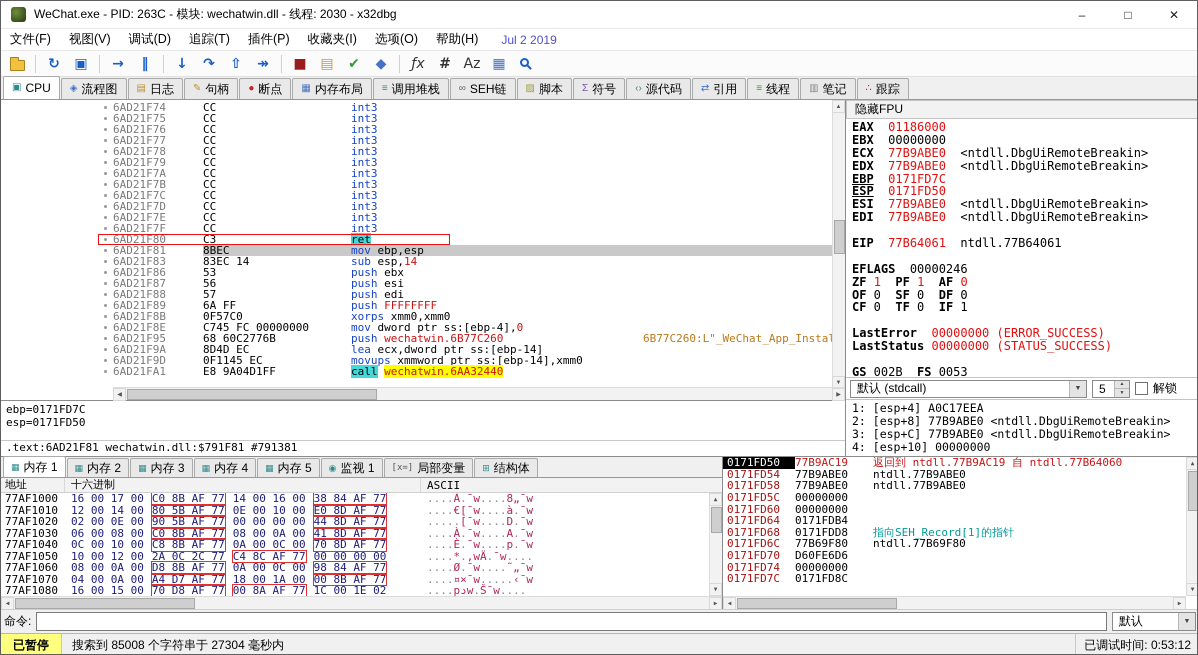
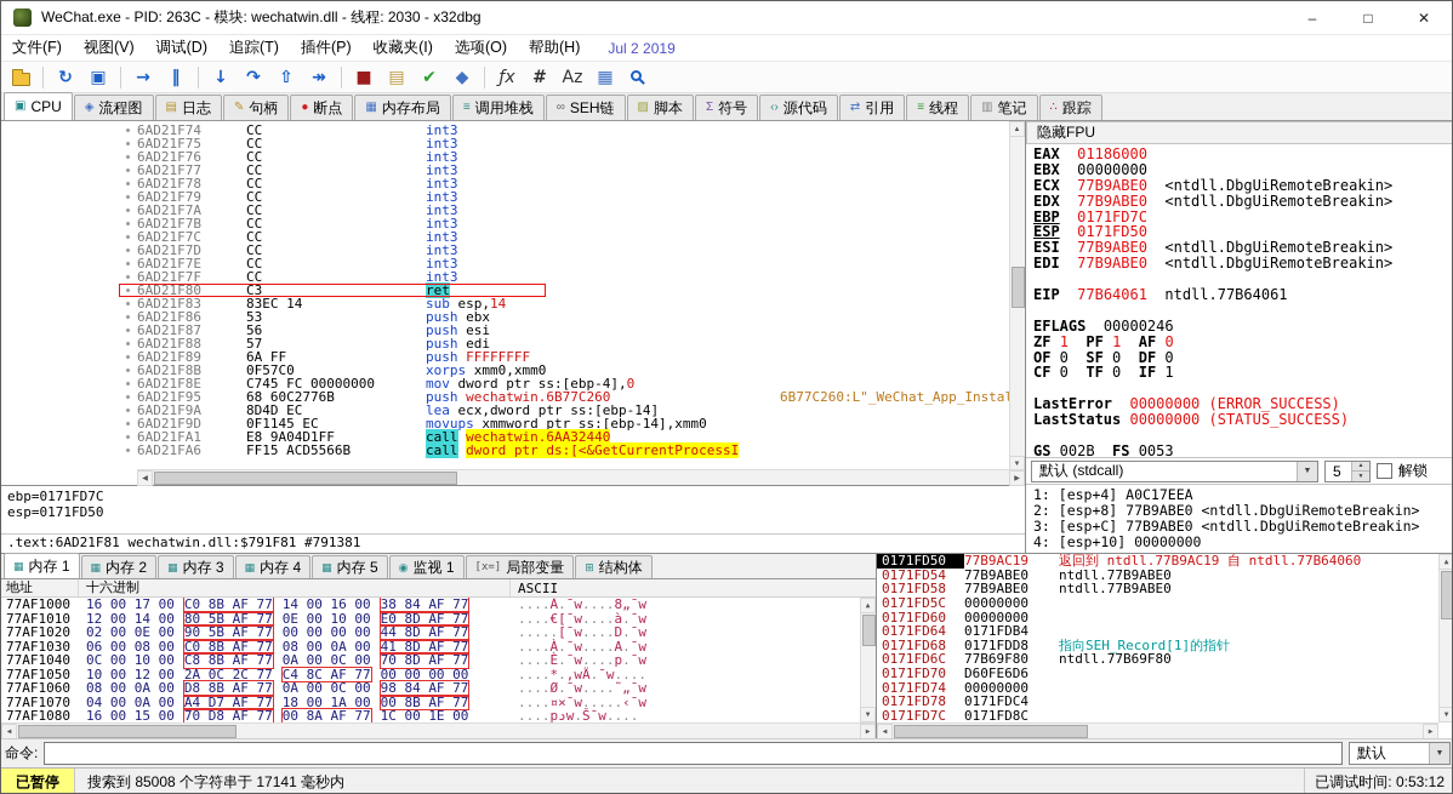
  WeChat.exe - PID: 263C - 模块: wechatwin.dll - 线程: 2030 - x32dbg
  –
  □
  ✕
  文件(F)
  视图(V)
  调试(D)
  追踪(T)
  插件(P)
  收藏夹(I)
  选项(O)
  帮助(H)
  Jul 2 2019
  ↻
  ▣
  →
  ‖
  ↓
  ↷
  ⇧
  ↠
  ■
  ▤
  ✔
  ◆
  ƒx
  #
  Az
  ▦
  ▣
  CPU
  ◈
  流程图
  ▤
  日志
  ✎
  句柄
  ●
  断点
  ▦
  内存布局
  ≡
  调用堆栈
  ∞
  SEH链
  ▨
  脚本
  Σ
  符号
  ‹›
  源代码
  ⇄
  引用
  ≡
  线程
  ▥
  笔记
  ∴
  跟踪
  6AD21F74
  CC
  int3
  6AD21F75
  CC
  int3
  6AD21F76
  CC
  int3
  6AD21F77
  CC
  int3
  6AD21F78
  CC
  int3
  6AD21F79
  CC
  int3
  6AD21F7A
  CC
  int3
  6AD21F7B
  CC
  int3
  6AD21F7C
  CC
  int3
  6AD21F7D
  CC
  int3
  6AD21F7E
  CC
  int3
  6AD21F7F
  CC
  int3
  6AD21F80
  C3
  ret
- 6AD21F81
- 8BEC
- mov ebp,esp
  6AD21F83
  83EC 14
  sub esp,14
  6AD21F86
  53
  push ebx
  6AD21F87
  56
  push esi
  6AD21F88
  57
  push edi
  6AD21F89
  6A FF
  push FFFFFFFF
  6AD21F8B
  0F57C0
  xorps xmm0,xmm0
  6AD21F8E
  C745 FC 00000000
  mov dword ptr ss:[ebp-4],0
  6AD21F95
  68 60C2776B
  push wechatwin.6B77C260
  6B77C260:L"_WeChat_App_Insta
  6AD21F9A
  8D4D EC
  lea ecx,dword ptr ss:[ebp-14]
  6AD21F9D
  0F1145 EC
  movups xmmword ptr ss:[ebp-14],xmm0
  6AD21FA1
  E8 9A04D1FF
  call wechatwin.6AA32440
+ 6AD21FA6
+ FF15 ACD5566B
+ call dword ptr ds:[<&GetCurrentProcessI
  ebp=0171FD7C
  esp=0171FD50
  .text:6AD21F81 wechatwin.dll:$791F81 #791381
  隐藏FPU
  EAX 01186000
  EBX 00000000
  ECX 77B9ABE0 <ntdll.DbgUiRemoteBreakin>
  EDX 77B9ABE0 <ntdll.DbgUiRemoteBreakin>
  EBP 0171FD7C
  ESP 0171FD50
  ESI 77B9ABE0 <ntdll.DbgUiRemoteBreakin>
  EDI 77B9ABE0 <ntdll.DbgUiRemoteBreakin>
  EIP 77B64061 ntdll.77B64061
  EFLAGS 00000246
  ZF 1 PF 1 AF 0
  OF 0 SF 0 DF 0
  CF 0 TF 0 IF 1
  LastError 00000000 (ERROR_SUCCESS)
  LastStatus 00000000 (STATUS_SUCCESS)
  GS 002B FS 0053
  默认 (stdcall)
  5
  解锁
  1: [esp+4] A0C17EEA
  2: [esp+8] 77B9ABE0 <ntdll.DbgUiRemoteBreakin>
  3: [esp+C] 77B9ABE0 <ntdll.DbgUiRemoteBreakin>
  4: [esp+10] 00000000
  ▦
  内存 1
  ▦
  内存 2
  ▦
  内存 3
  ▦
  内存 4
  ▦
  内存 5
  ◉
  监视 1
  [x=]
  局部变量
  ⊞
  结构体
  地址
  十六进制
  ASCII
  77AF1000
  16 00 17 00
  C0 8B AF 77
  14 00 16 00
  38 84 AF 77
  ....À.¯w....8„¯w
  77AF1010
  12 00 14 00
  80 5B AF 77
  0E 00 10 00
  E0 8D AF 77
  ....€[¯w....à.¯w
  77AF1020
  02 00 0E 00
  90 5B AF 77
  00 00 00 00
  44 8D AF 77
  .....[¯w....D.¯w
  77AF1030
  06 00 08 00
  C0 8B AF 77
  08 00 0A 00
  41 8D AF 77
  ....À.¯w....A.¯w
  77AF1040
  0C 00 10 00
  C8 8B AF 77
  0A 00 0C 00
  70 8D AF 77
  ....È.¯w....p.¯w
  77AF1050
  10 00 12 00
  2A 0C 2C 77
  C4 8C AF 77
  00 00 00 00
  ....*.,wÄ.¯w....
  77AF1060
  08 00 0A 00
  D8 8B AF 77
  0A 00 0C 00
  98 84 AF 77
  ....Ø.¯w....˜„¯w
  77AF1070
  04 00 0A 00
  A4 D7 AF 77
  18 00 1A 00
  00 8B AF 77
  ....¤×¯w.....‹¯w
  77AF1080
  16 00 15 00
  70 D8 AF 77
  00 8A AF 77
- 1C 00 1E 02
+ 1C 00 1E 00
  ....pدw.Š¯w....
  0171FD50
  77B9AC19
  返回到 ntdll.77B9AC19 自 ntdll.77B64060
  0171FD54
  77B9ABE0
  ntdll.77B9ABE0
  0171FD58
  77B9ABE0
  ntdll.77B9ABE0
  0171FD5C
  00000000
  0171FD60
  00000000
  0171FD64
  0171FDB4
  0171FD68
  0171FDD8
  指向SEH_Record[1]的指针
  0171FD6C
  77B69F80
  ntdll.77B69F80
  0171FD70
  D60FE6D6
  0171FD74
  00000000
+ 0171FD78
+ 0171FDC4
  0171FD7C
  0171FD8C
  命令:
  默认
  已暂停
- 搜索到 85008 个字符串于 27304 毫秒内
+ 搜索到 85008 个字符串于 17141 毫秒内
  已调试时间: 0:53:12
